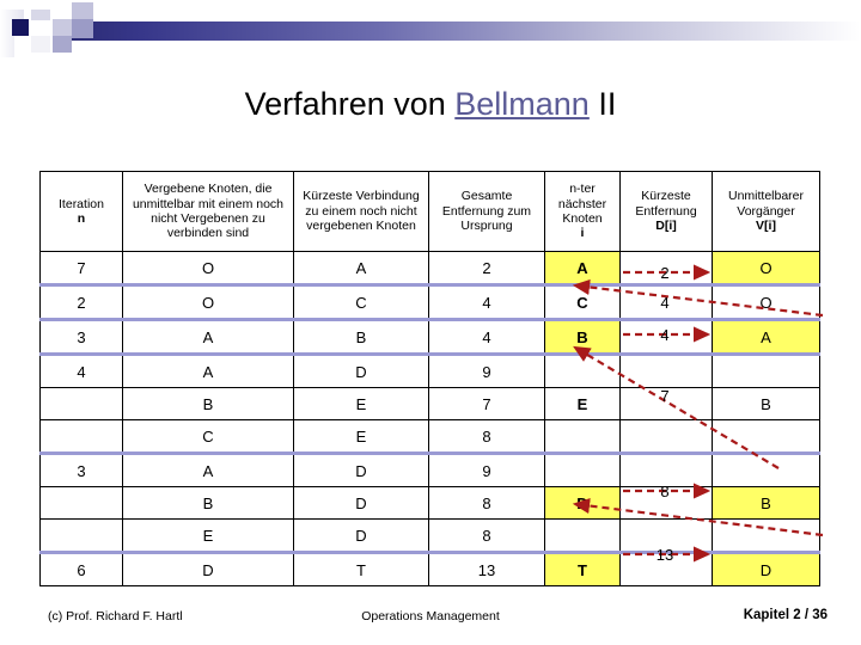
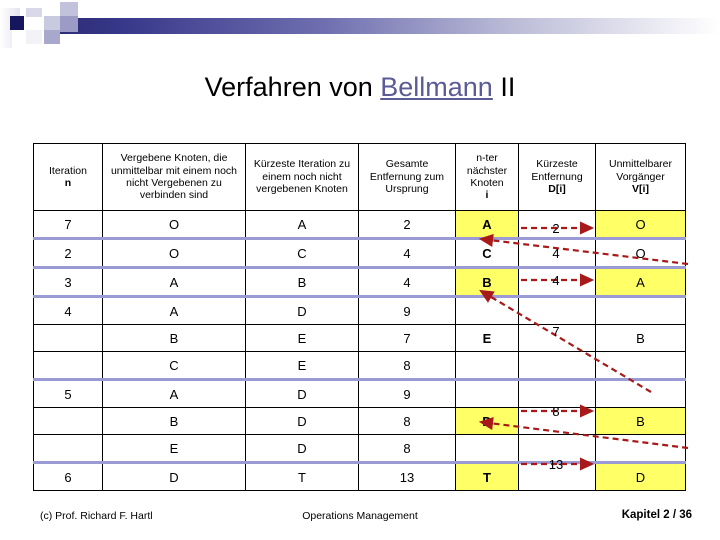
  Verfahren von Bellmann II
- Iterationn	Vergebene Knoten, die unmittelbar mit einem noch nicht Vergebenen zu verbinden sind	Kürzeste Verbindung zu einem noch nicht vergebenen Knoten	Gesamte Entfernung zum Ursprung	n-ter nächster Knoteni	Kürzeste EntfernungD[i]	Unmittelbarer VorgängerV[i]
+ Iterationn	Vergebene Knoten, die unmittelbar mit einem noch nicht Vergebenen zu verbinden sind	Kürzeste Iteration zu einem noch nicht vergebenen Knoten	Gesamte Entfernung zum Ursprung	n-ter nächster Knoteni	Kürzeste EntfernungD[i]	Unmittelbarer VorgängerV[i]
  7	O	A	2	A		O
  2	O	C	4	C		O
  3	A	B	4	B		A
  4	A	D	9
  	B	E	7	E		B
  	C	E	8
- 3	A	D	9
+ 5	A	D	9
  	B	D	8	D		B
  	E	D	8
  6	D	T	13	T		D
  2
  4
  4
  7
  8
  13
  (c) Prof. Richard F. Hartl
  Operations Management
  Kapitel 2 / 36
